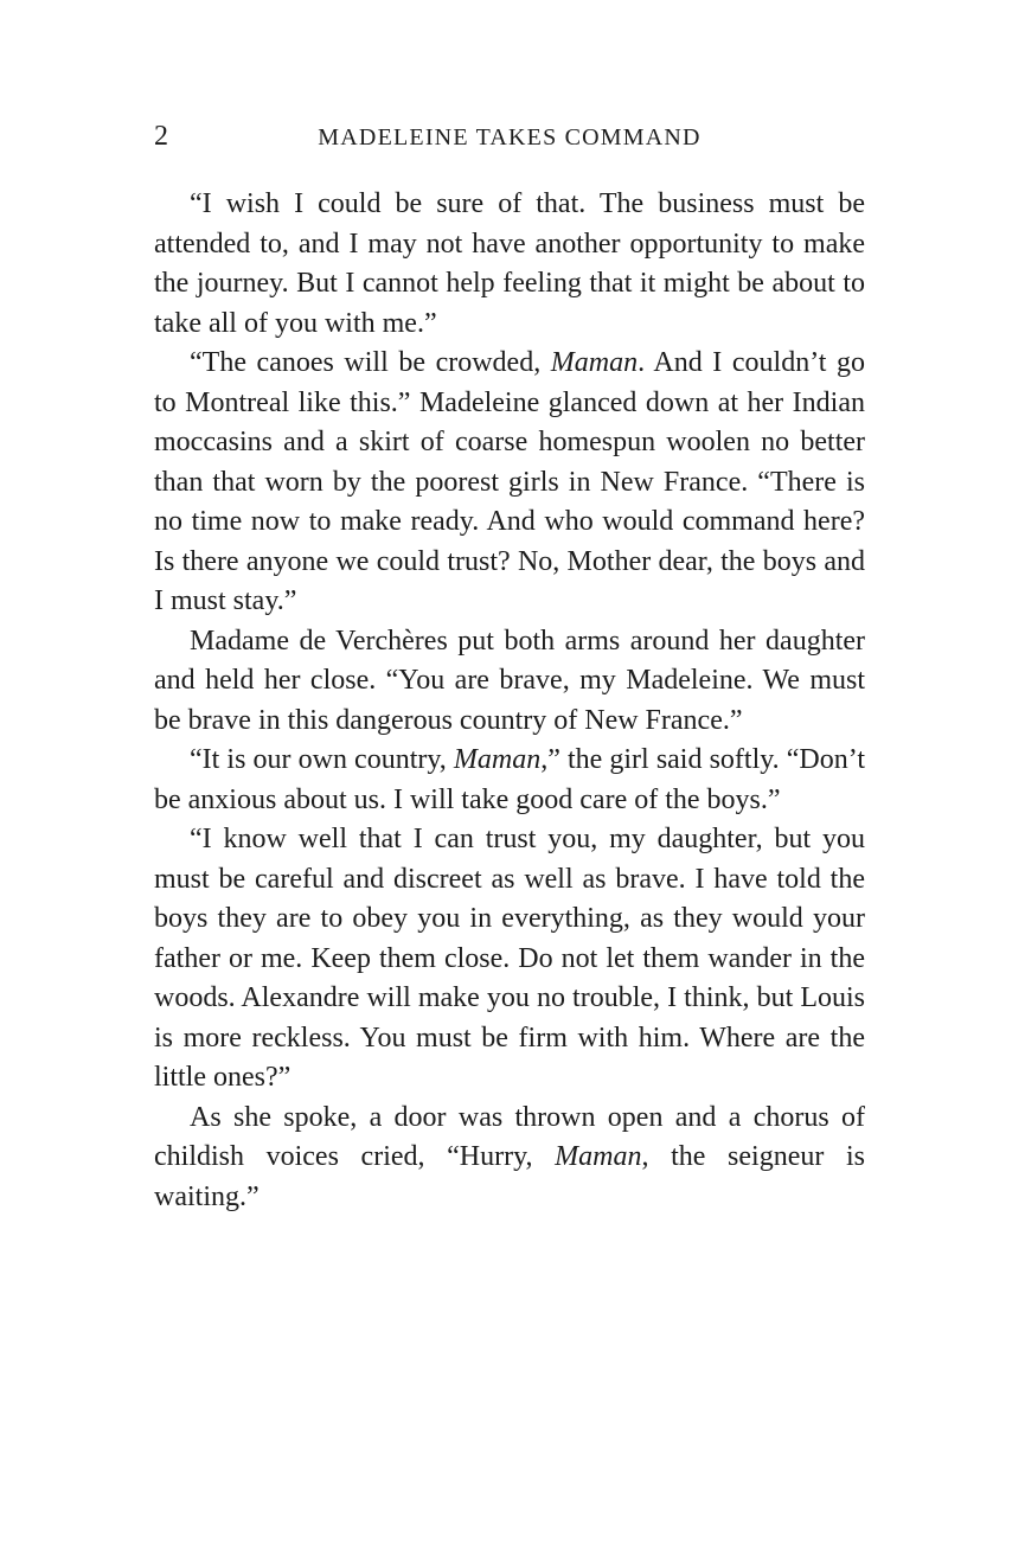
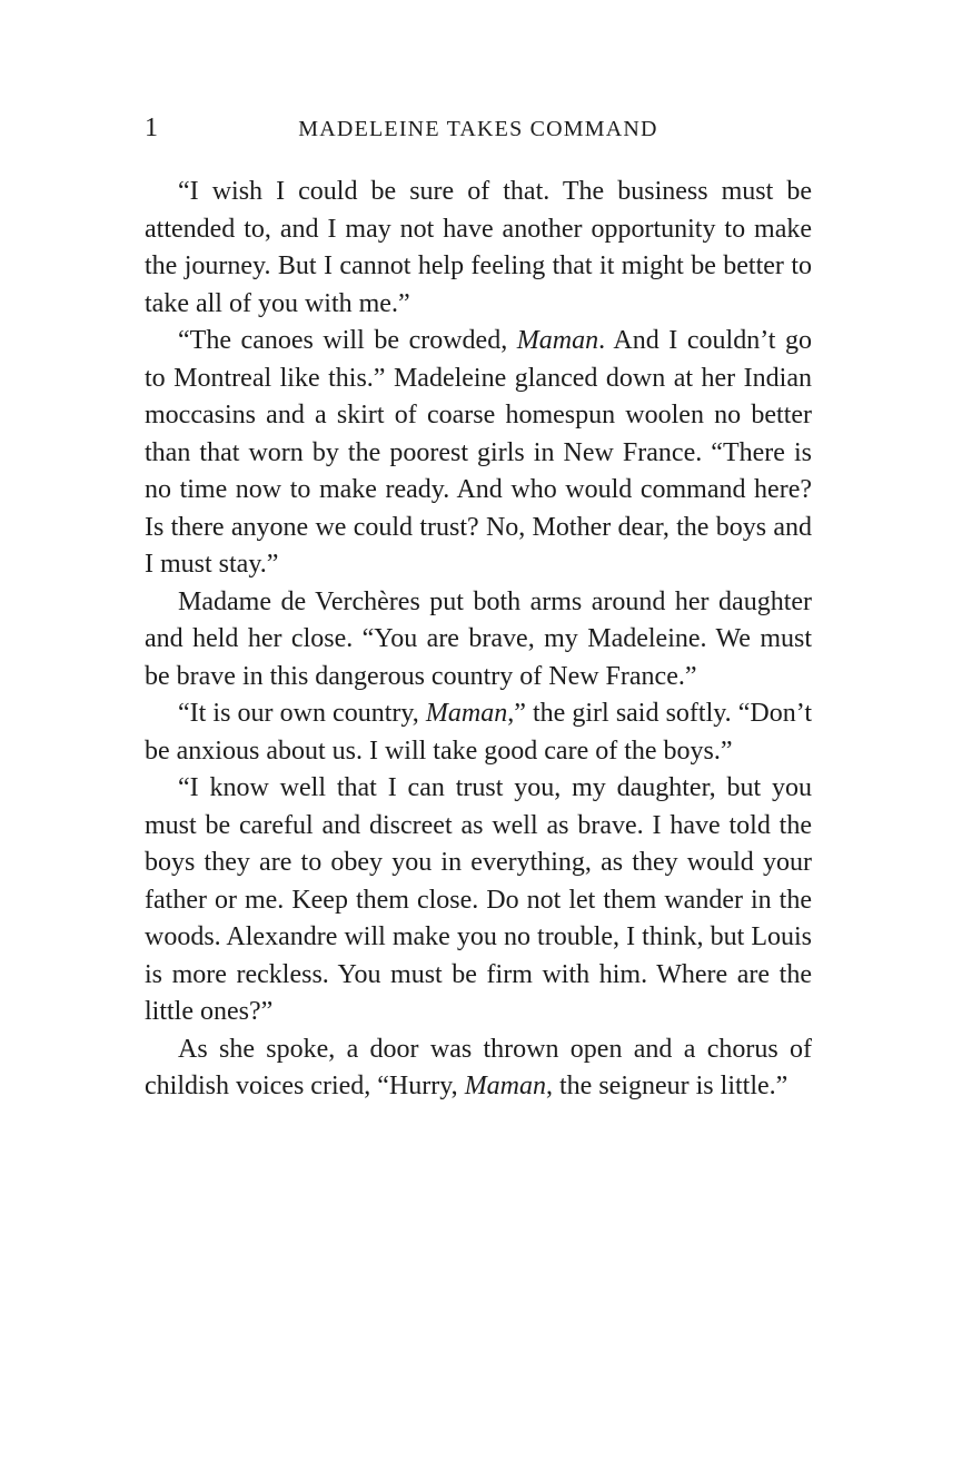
- 2
+ 1
  MADELEINE TAKES COMMAND
- “I wish I could be sure of that. The business must be attended to, and I may not have another opportunity to make the journey. But I cannot help feeling that it might be about to take all of you with me.”
+ “I wish I could be sure of that. The business must be attended to, and I may not have another opportunity to make the journey. But I cannot help feeling that it might be better to take all of you with me.”
  “The canoes will be crowded, Maman. And I couldn’t go to Montreal like this.” Madeleine glanced down at her Indian moccasins and a skirt of coarse homespun woolen no better than that worn by the poorest girls in New France. “There is no time now to make ready. And who would command here? Is there anyone we could trust? No, Mother dear, the boys and I must stay.”
  Madame de Verchères put both arms around her daughter and held her close. “You are brave, my Madeleine. We must be brave in this dangerous country of New France.”
  “It is our own country, Maman,” the girl said softly. “Don’t be anxious about us. I will take good care of the boys.”
  “I know well that I can trust you, my daughter, but you must be careful and discreet as well as brave. I have told the boys they are to obey you in everything, as they would your father or me. Keep them close. Do not let them wander in the woods. Alexandre will make you no trouble, I think, but Louis is more reckless. You must be firm with him. Where are the little ones?”
- As she spoke, a door was thrown open and a chorus of childish voices cried, “Hurry, Maman, the seigneur is waiting.”
+ As she spoke, a door was thrown open and a chorus of childish voices cried, “Hurry, Maman, the seigneur is little.”
